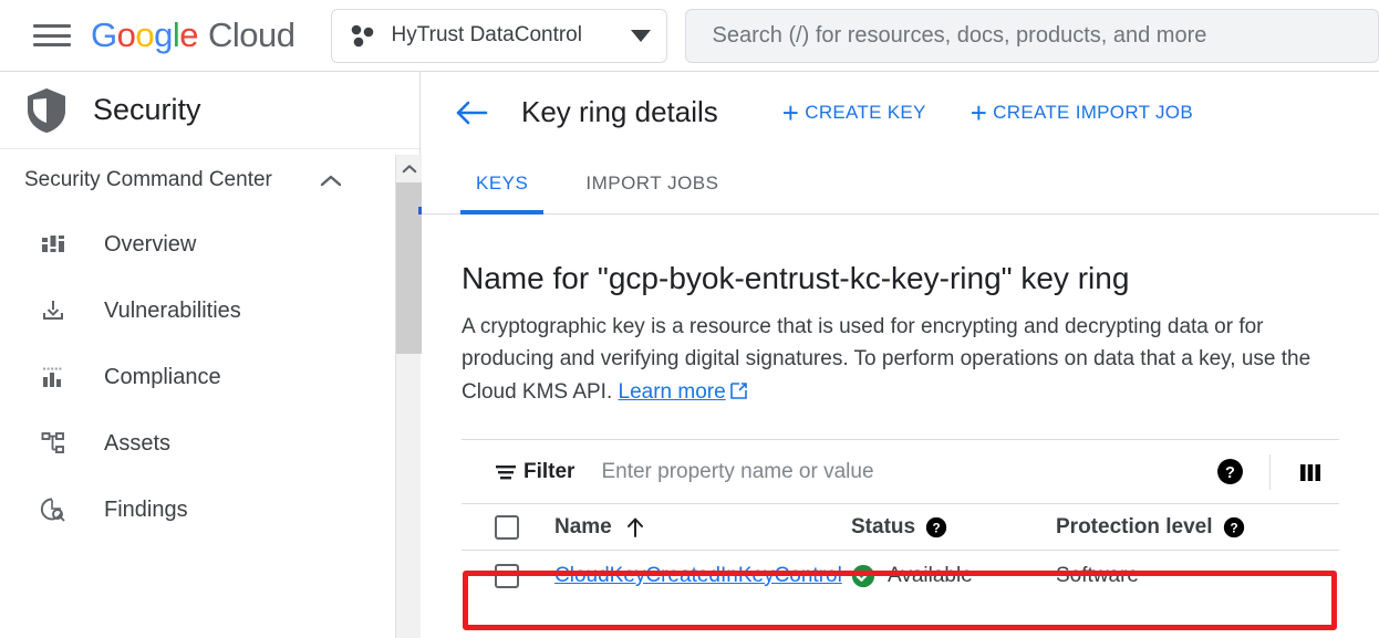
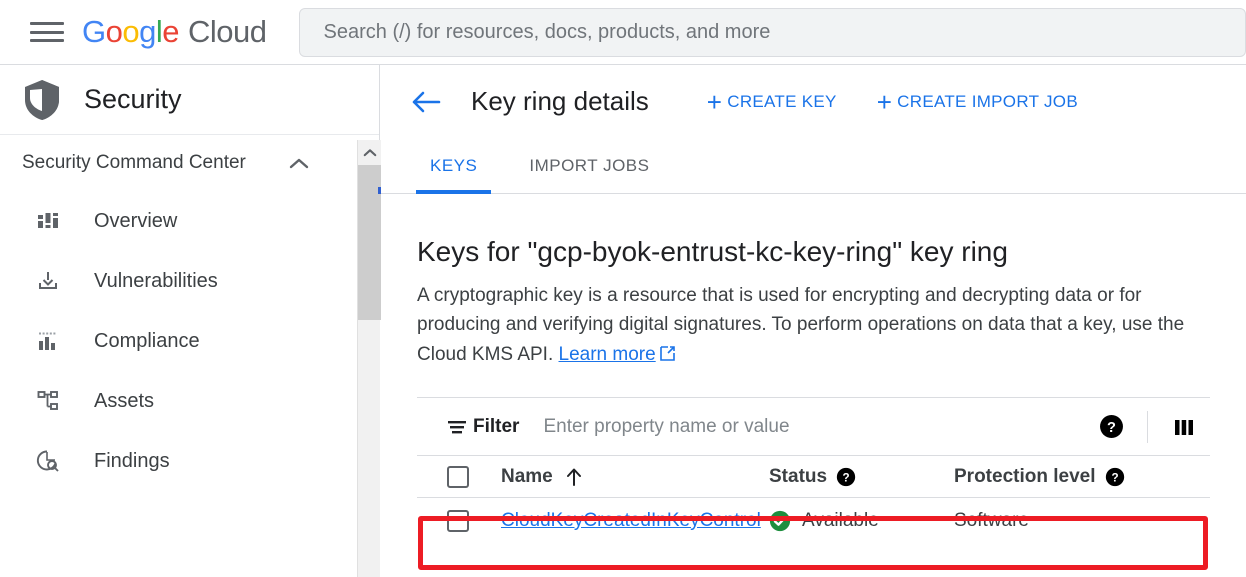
  G
  o
  o
  g
  l
  e
  Cloud
- HyTrust DataControl
  Search (/) for resources, docs, products, and more
  Security
  Security Command Center
  Overview
  Vulnerabilities
  Compliance
  Assets
  Findings
  Key ring details
  +
  CREATE KEY
  +
  CREATE IMPORT JOB
  KEYS
  IMPORT JOBS
- Name for "gcp-byok-entrust-kc-key-ring" key ring
+ Keys for "gcp-byok-entrust-kc-key-ring" key ring
  A cryptographic key is a resource that is used for encrypting and decrypting data or for producing and verifying digital signatures. To perform operations on data that a key, use the Cloud KMS API. Learn more
  Filter
  Enter property name or value
  ?
  Name
  Status
  ?
  Protection level
  ?
  CloudKeyCreatedInKeyControl
  Available
  Software
